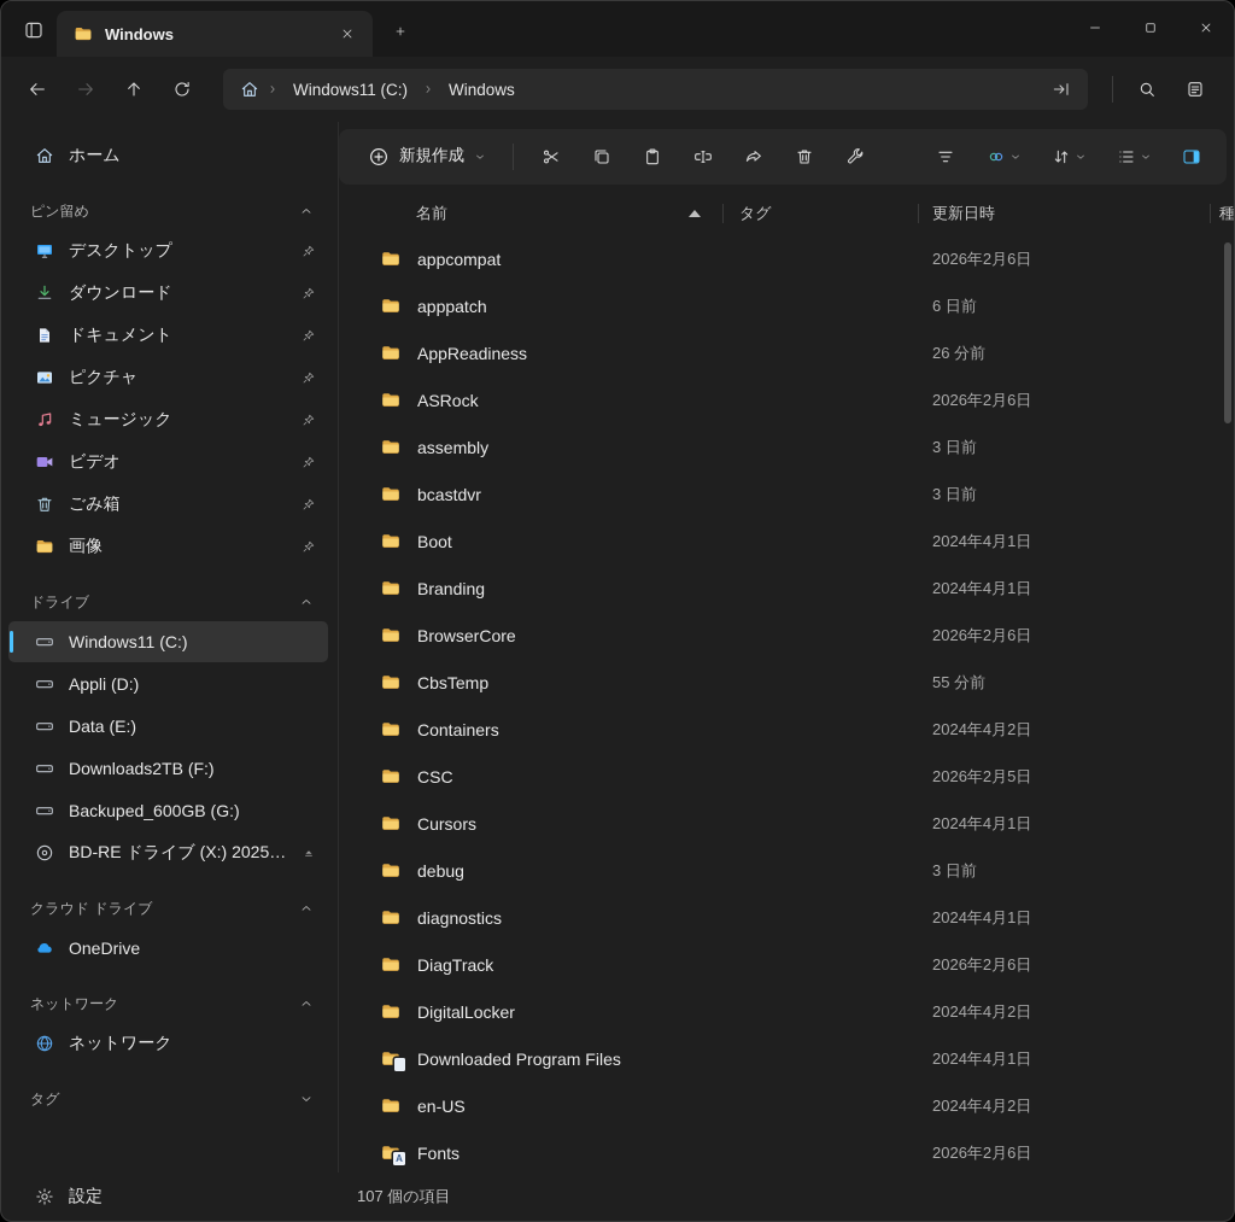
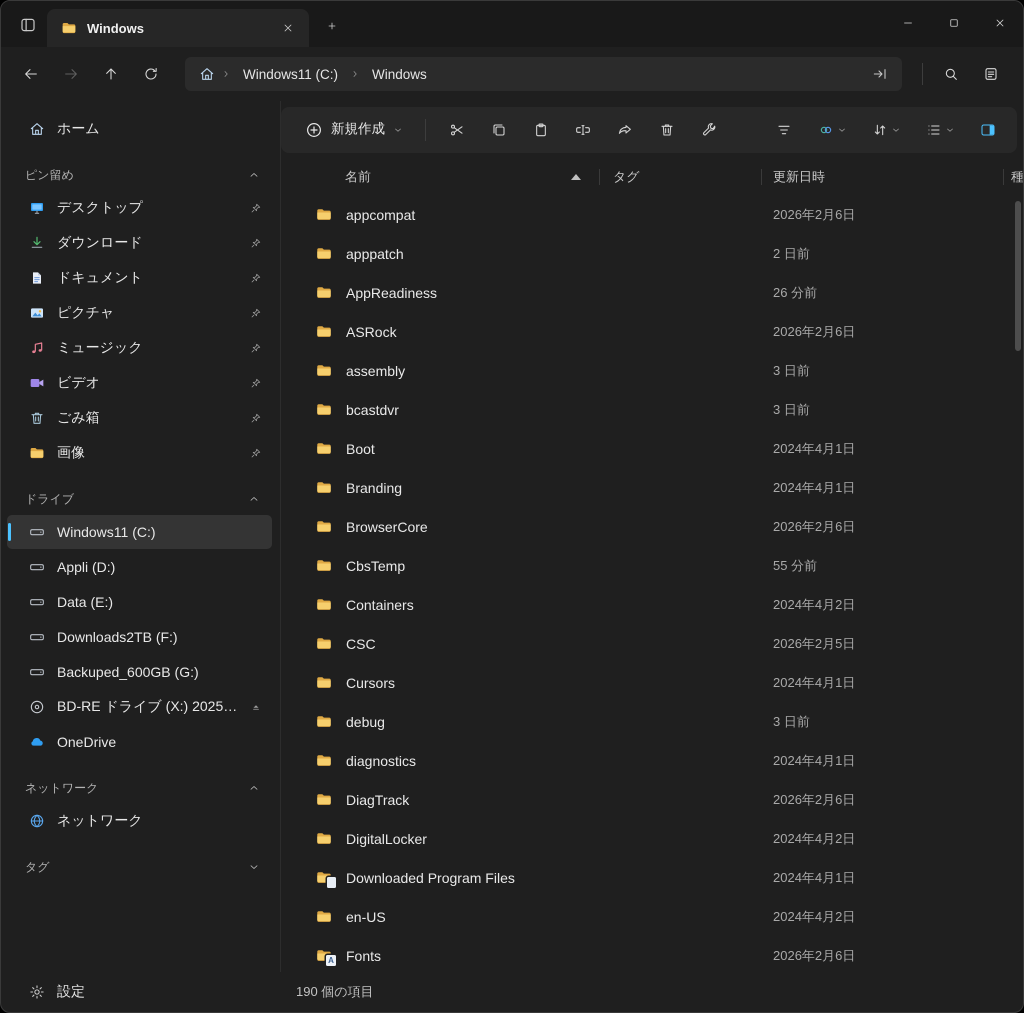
  Windows
  Windows11 (C:)
  Windows
  ホーム
  ピン留め
  デスクトップ
  ダウンロード
  ドキュメント
  ピクチャ
  ミュージック
  ビデオ
  ごみ箱
  画像
  ドライブ
  Windows11 (C:)
  Appli (D:)
  Data (E:)
  Downloads2TB (F:)
  Backuped_600GB (G:)
  BD-RE ドライブ (X:) 2025....
- クラウド ドライブ
  OneDrive
  ネットワーク
  ネットワーク
  タグ
  新規作成
  名前
  タグ
  更新日時
  種
  appcompat
  2026年2月6日
  apppatch
- 6 日前
+ 2 日前
  AppReadiness
  26 分前
  ASRock
  2026年2月6日
  assembly
  3 日前
  bcastdvr
  3 日前
  Boot
  2024年4月1日
  Branding
  2024年4月1日
  BrowserCore
  2026年2月6日
  CbsTemp
  55 分前
  Containers
  2024年4月2日
  CSC
  2026年2月5日
  Cursors
  2024年4月1日
  debug
  3 日前
  diagnostics
  2024年4月1日
  DiagTrack
  2026年2月6日
  DigitalLocker
  2024年4月2日
  Downloaded Program Files
  2024年4月1日
  en-US
  2024年4月2日
  Fonts
  2026年2月6日
  設定
- 107 個の項目
+ 190 個の項目
